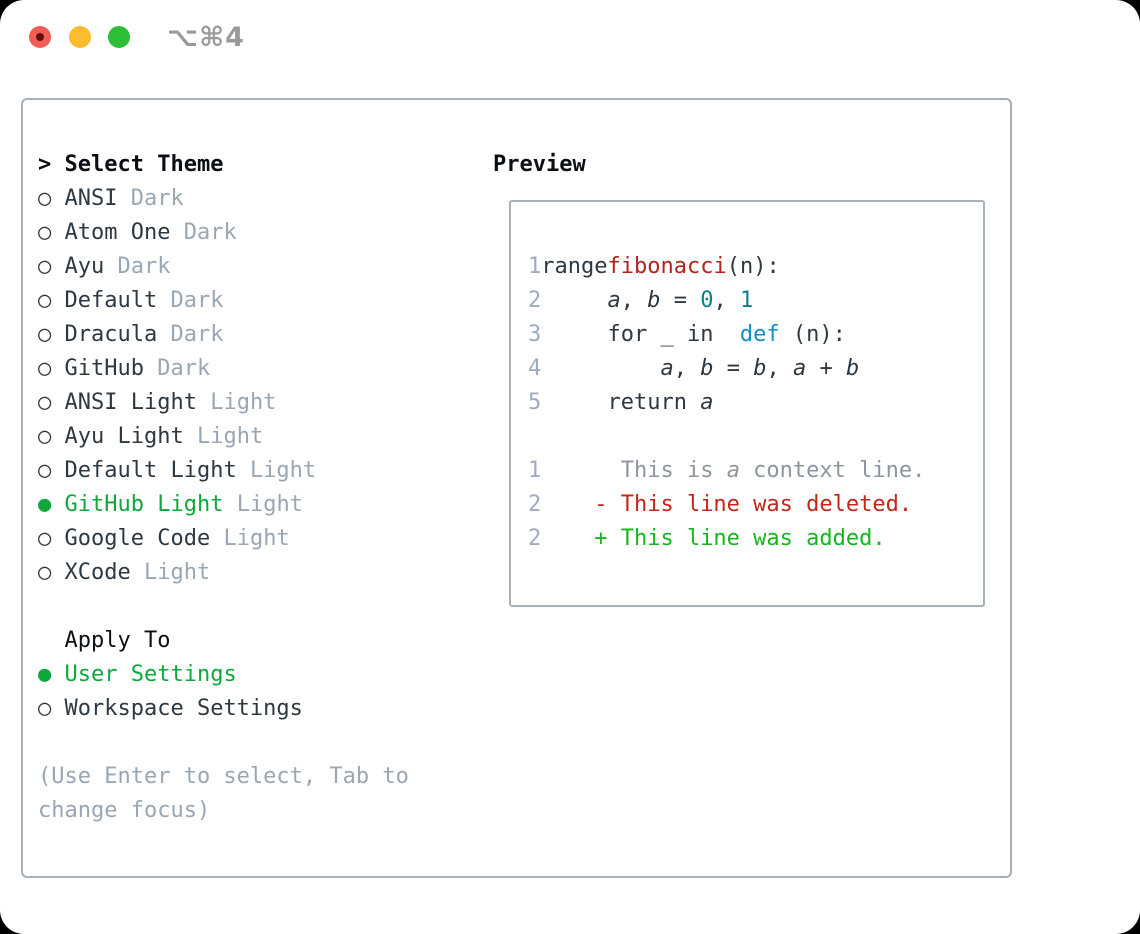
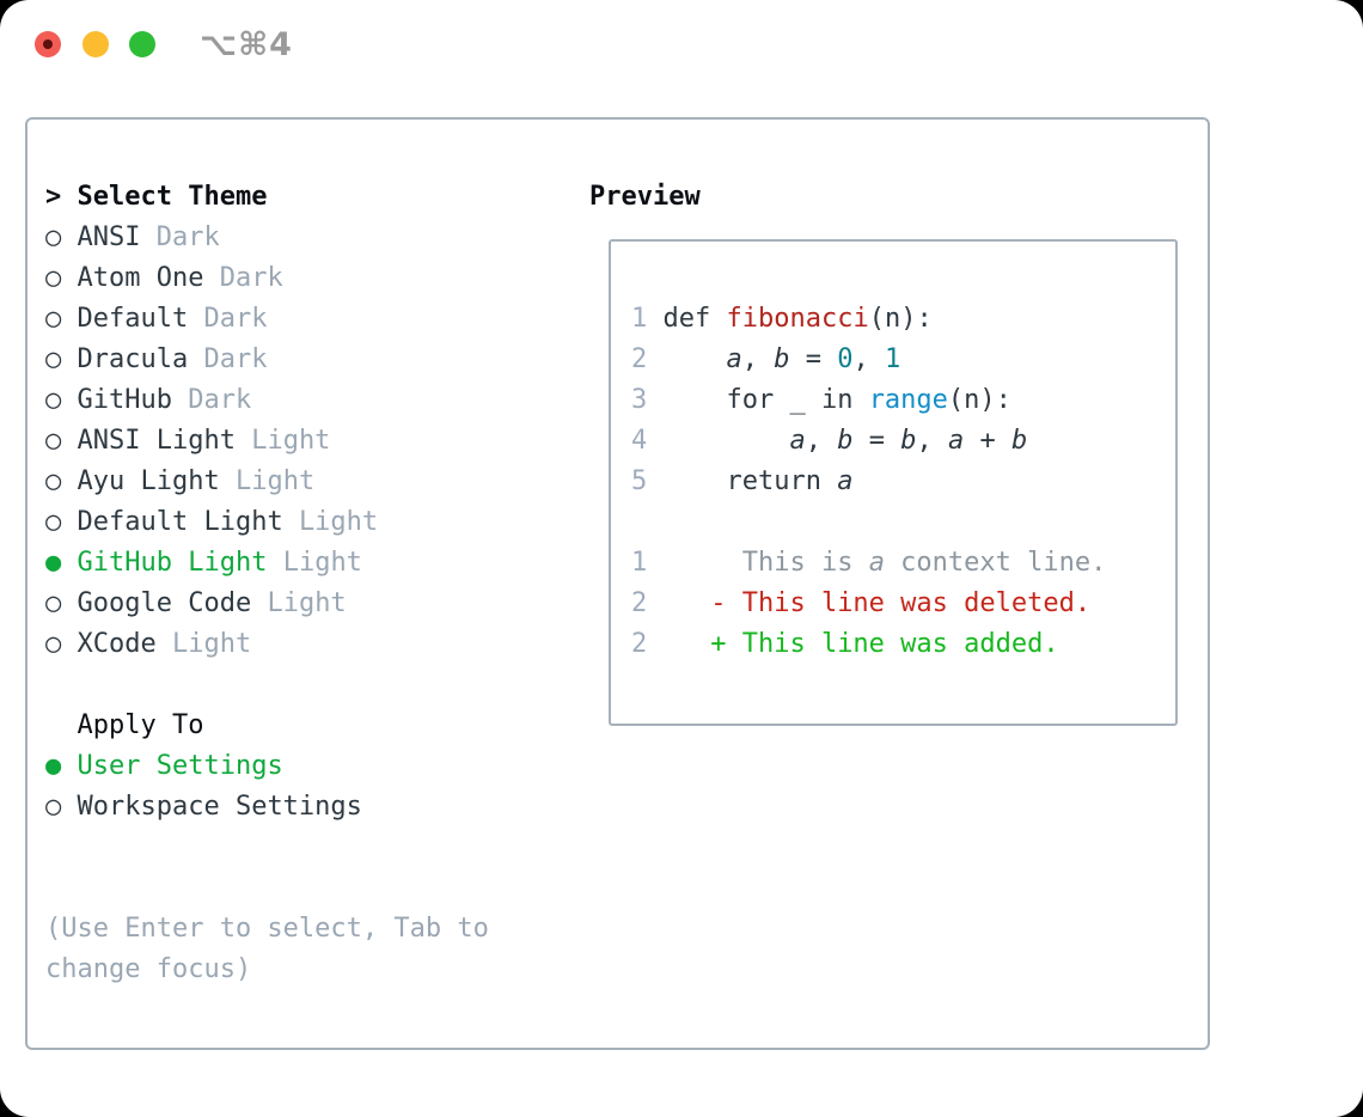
  ⌥⌘4
  > Select Theme
  ○ ANSI Dark
  ○ Atom One Dark
- ○ Ayu Dark
  ○ Default Dark
  ○ Dracula Dark
  ○ GitHub Dark
  ○ ANSI Light Light
  ○ Ayu Light Light
  ○ Default Light Light
  ● GitHub Light Light
  ○ Google Code Light
  ○ XCode Light
  Apply To
  ● User Settings
  ○ Workspace Settings
  (Use Enter to select, Tab to change focus)
  Preview
- 1rangefibonacci(n):
+ 1 def fibonacci(n):
  2 a, b = 0, 1
- 3 for _ in def (n):
+ 3 for _ in range(n):
  4 a, b = b, a + b
  5 return a
  1 This is a context line.
  2 - This line was deleted.
  2 + This line was added.
